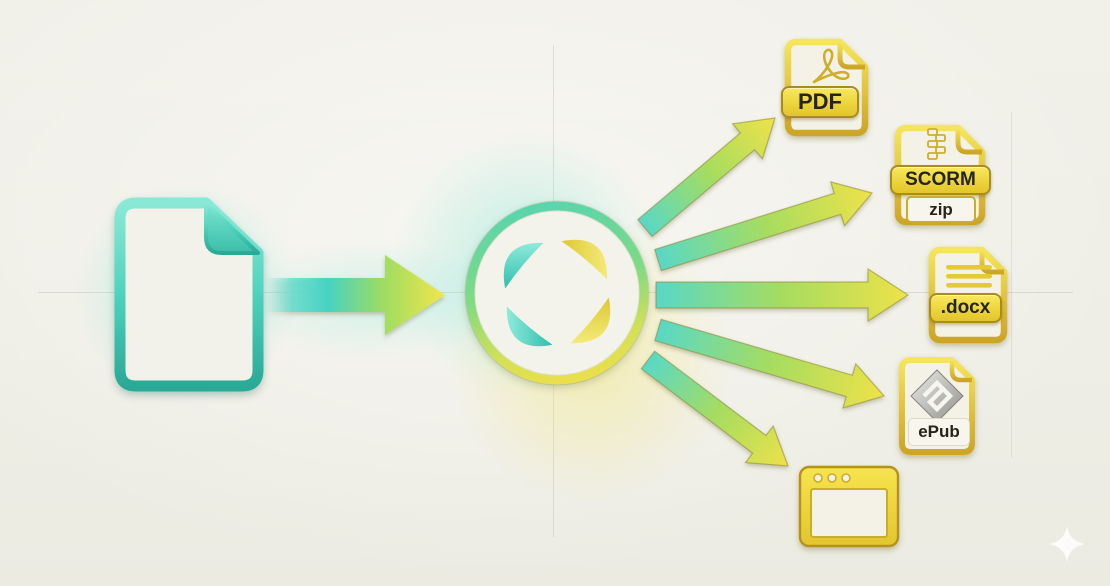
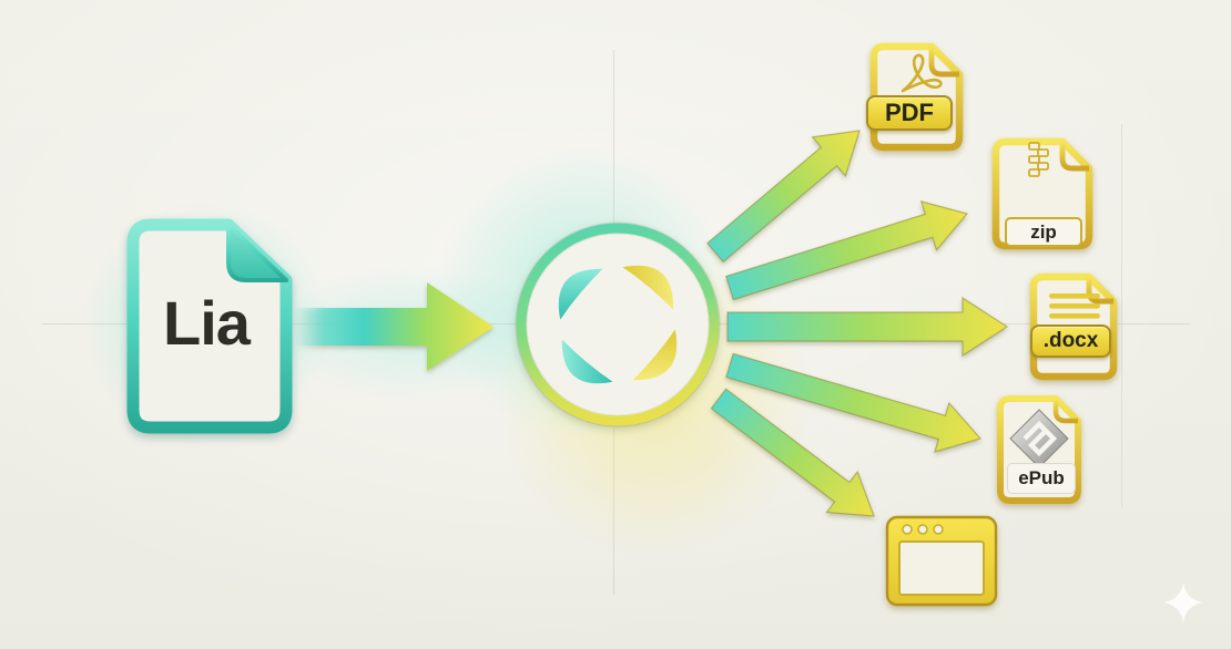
+ Lia
  PDF
- SCORM
  zip
  .docx
  ePub
